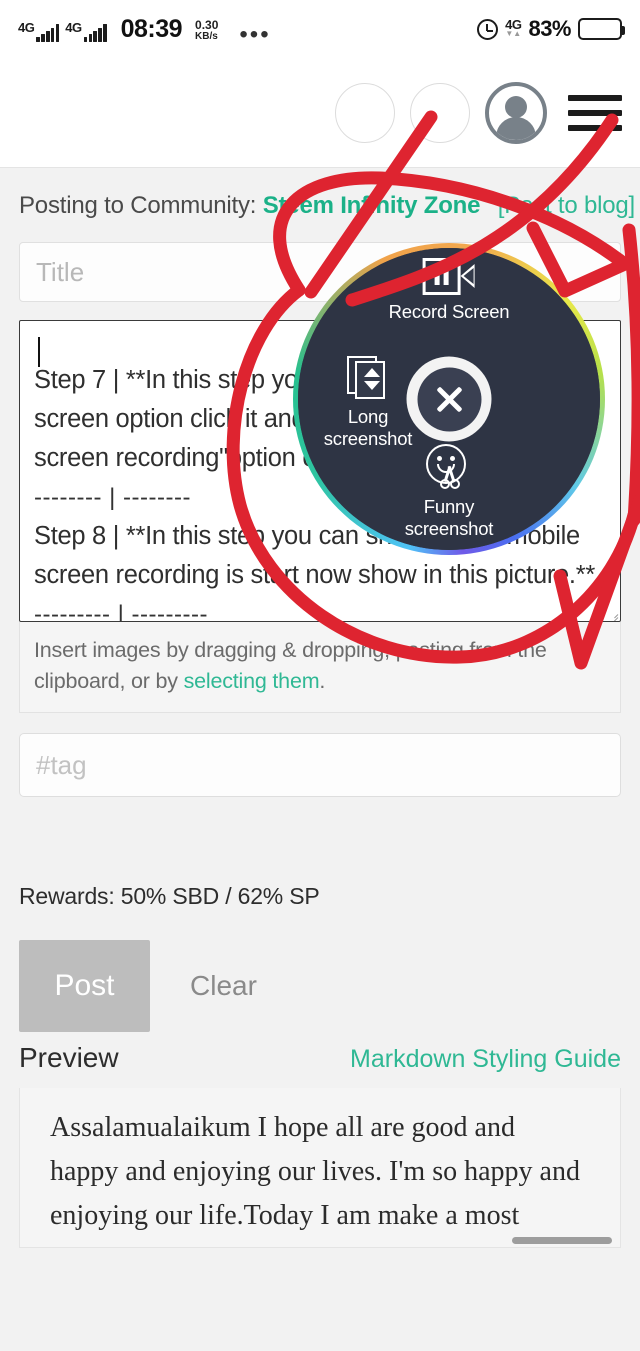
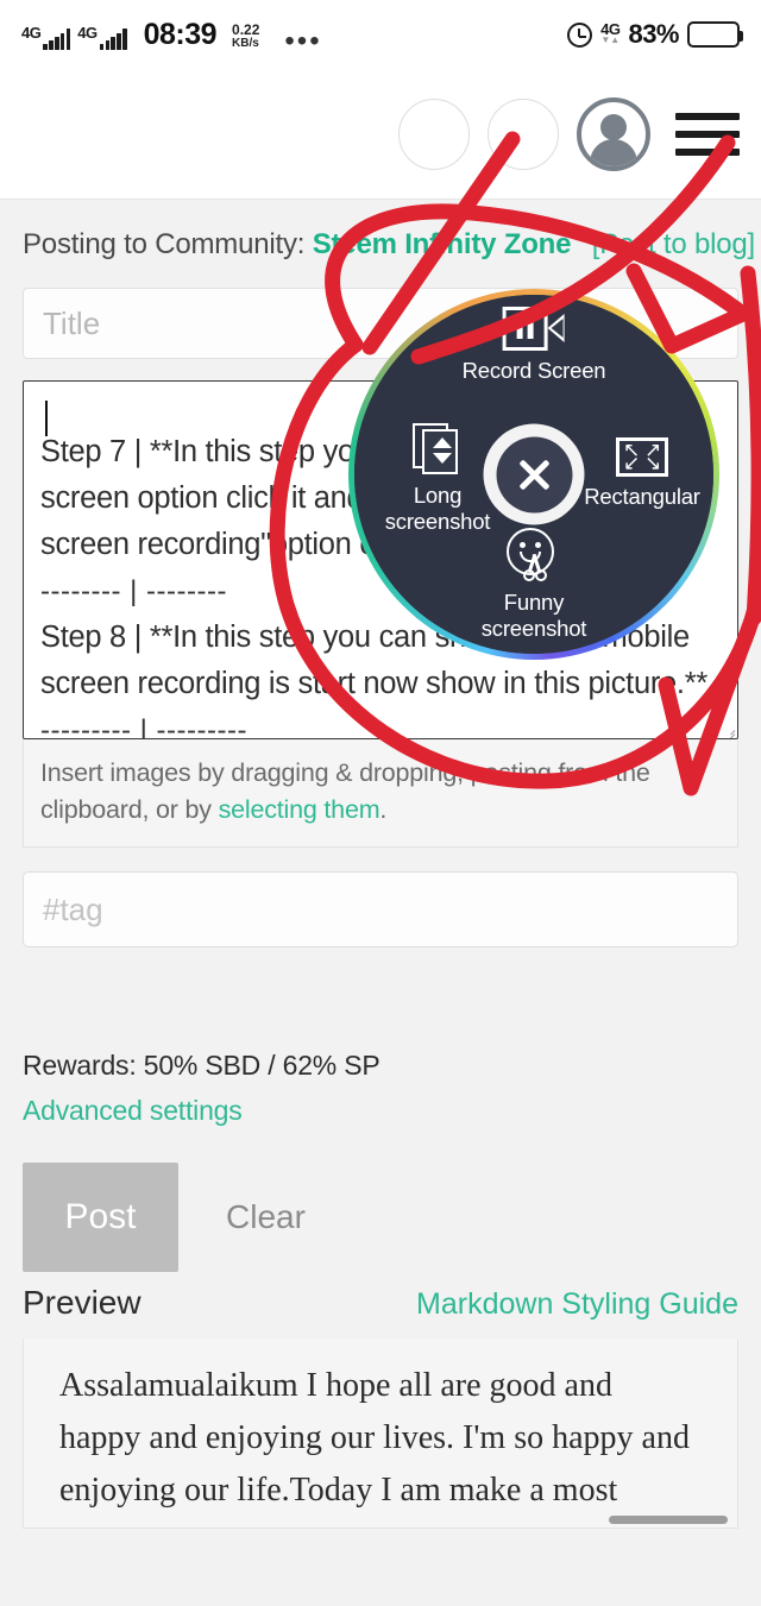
  4G
  4G
  08:39
- 0.30
+ 0.22
  KB/s
  •••
  4G
  ▼▲
  83%
  Posting to Community: Sem Innity Zone to blog]
  Title
  -------- | --------
  Step 8 | **In this ste you can sobile screen recording is strt now show in this pictur.**
  --------- | ---------
  Insert images by dragging & droppininghe clipboard, or by selecting them.
  #tag
  Rewards: 50% SBD / 62% SP
+ Advanced settings
  Post
  Clear
  Preview
  Markdown Styling Guide
  Assalamualaikum I hope all are good and happy and enjoying our lives. I'm so happy and enjoying our life.Today I am make a most
  Record Screen
  Long
  screenshot
+ ↖
+ ↗
+ ↙
+ ↘
+ Rectangular
  Funny
  screenshot
